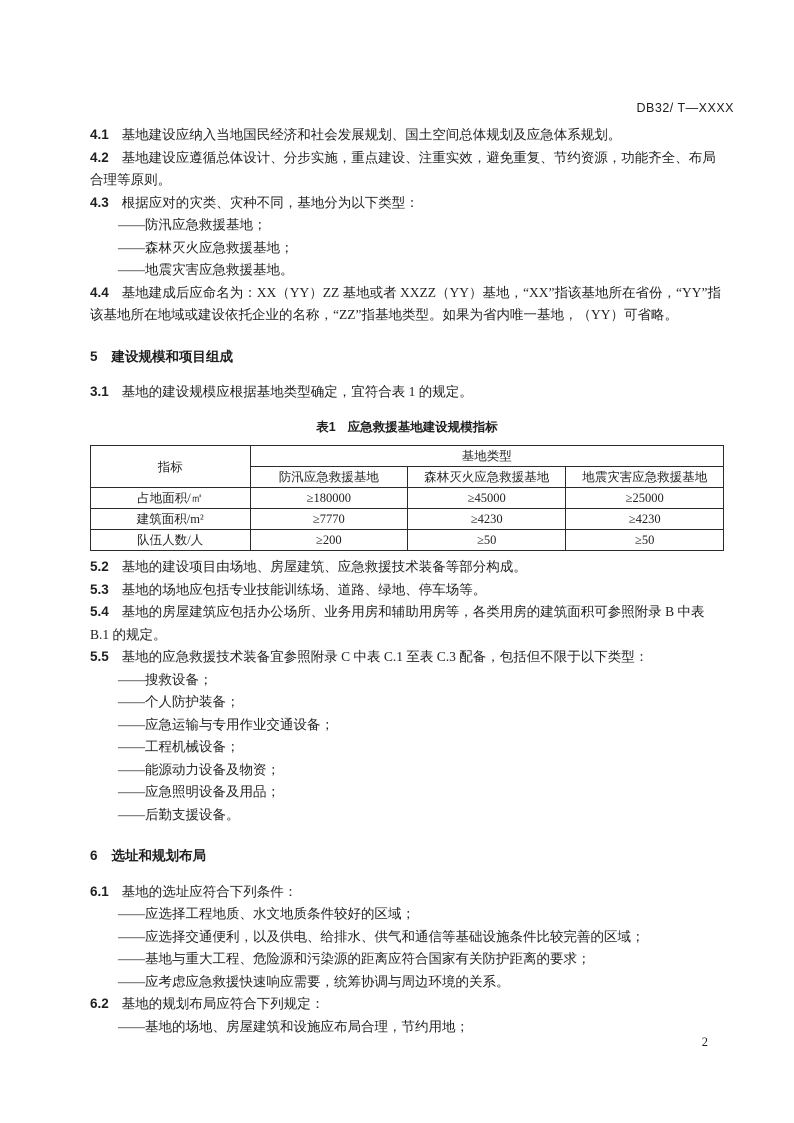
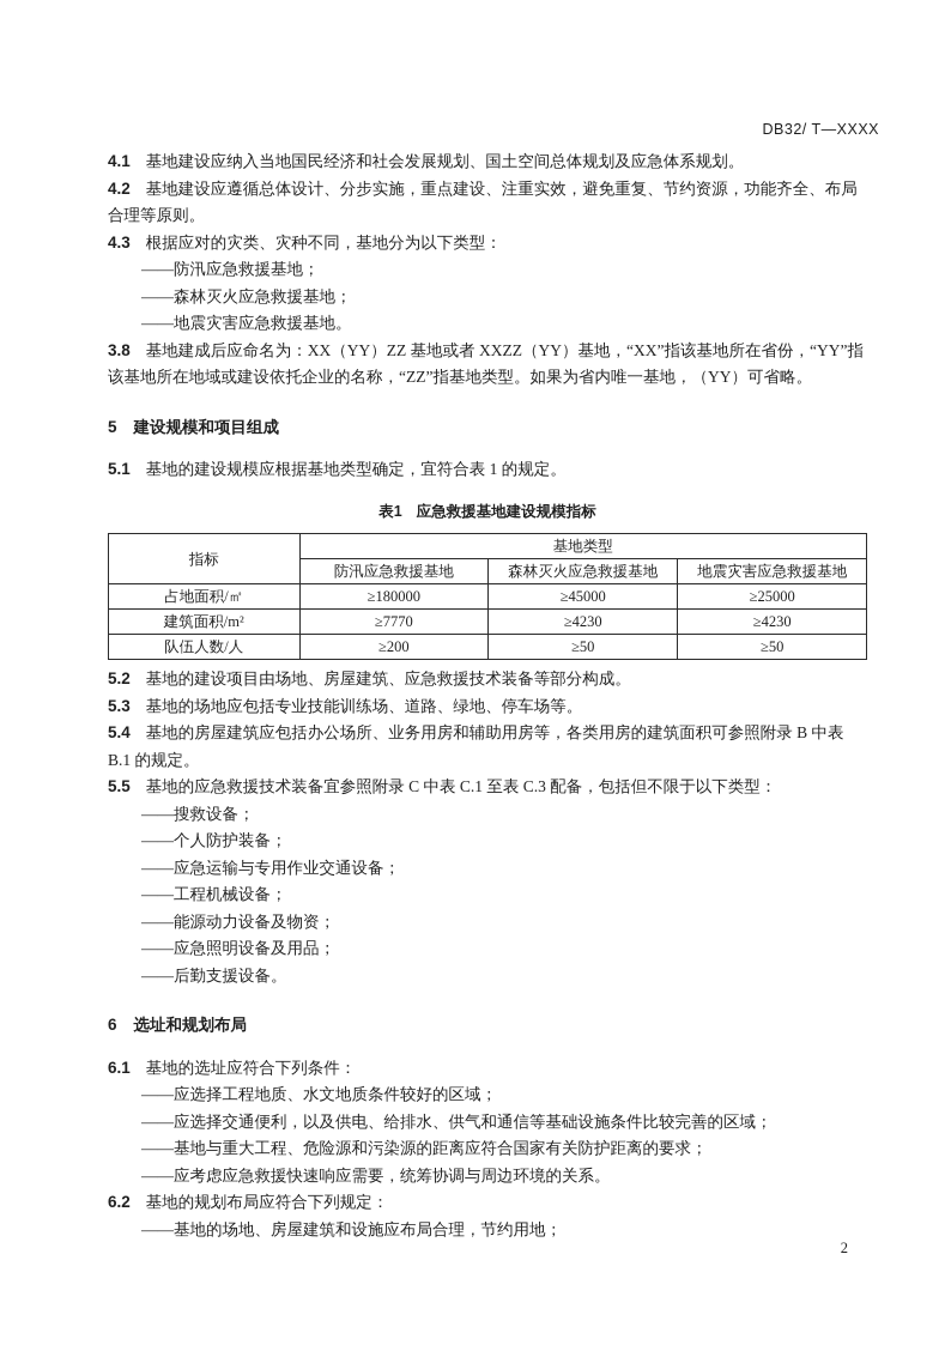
  DB32/ T—XXXX
  4.1 基地建设应纳入当地国民经济和社会发展规划、国土空间总体规划及应急体系规划。
  4.2 基地建设应遵循总体设计、分步实施，重点建设、注重实效，避免重复、节约资源，功能齐全、布局合理等原则。
  4.3 根据应对的灾类、灾种不同，基地分为以下类型：
  ——防汛应急救援基地；
  ——森林灭火应急救援基地；
  ——地震灾害应急救援基地。
- 4.4 基地建成后应命名为：XX（YY）ZZ 基地或者 XXZZ（YY）基地，“XX”指该基地所在省份，“YY”指该基地所在地域或建设依托企业的名称，“ZZ”指基地类型。如果为省内唯一基地，（YY）可省略。
+ 3.8 基地建成后应命名为：XX（YY）ZZ 基地或者 XXZZ（YY）基地，“XX”指该基地所在省份，“YY”指该基地所在地域或建设依托企业的名称，“ZZ”指基地类型。如果为省内唯一基地，（YY）可省略。
  5 建设规模和项目组成
- 3.1 基地的建设规模应根据基地类型确定，宜符合表 1 的规定。
+ 5.1 基地的建设规模应根据基地类型确定，宜符合表 1 的规定。
  表1 应急救援基地建设规模指标
  指标	基地类型
  防汛应急救援基地	森林灭火应急救援基地	地震灾害应急救援基地
  占地面积/㎡	≥180000	≥45000	≥25000
  建筑面积/m²	≥7770	≥4230	≥4230
  队伍人数/人	≥200	≥50	≥50
  5.2 基地的建设项目由场地、房屋建筑、应急救援技术装备等部分构成。
  5.3 基地的场地应包括专业技能训练场、道路、绿地、停车场等。
  5.4 基地的房屋建筑应包括办公场所、业务用房和辅助用房等，各类用房的建筑面积可参照附录 B 中表 B.1 的规定。
  5.5 基地的应急救援技术装备宜参照附录 C 中表 C.1 至表 C.3 配备，包括但不限于以下类型：
  ——搜救设备；
  ——个人防护装备；
  ——应急运输与专用作业交通设备；
  ——工程机械设备；
  ——能源动力设备及物资；
  ——应急照明设备及用品；
  ——后勤支援设备。
  6 选址和规划布局
  6.1 基地的选址应符合下列条件：
  ——应选择工程地质、水文地质条件较好的区域；
  ——应选择交通便利，以及供电、给排水、供气和通信等基础设施条件比较完善的区域；
  ——基地与重大工程、危险源和污染源的距离应符合国家有关防护距离的要求；
  ——应考虑应急救援快速响应需要，统筹协调与周边环境的关系。
  6.2 基地的规划布局应符合下列规定：
  ——基地的场地、房屋建筑和设施应布局合理，节约用地；
  2
